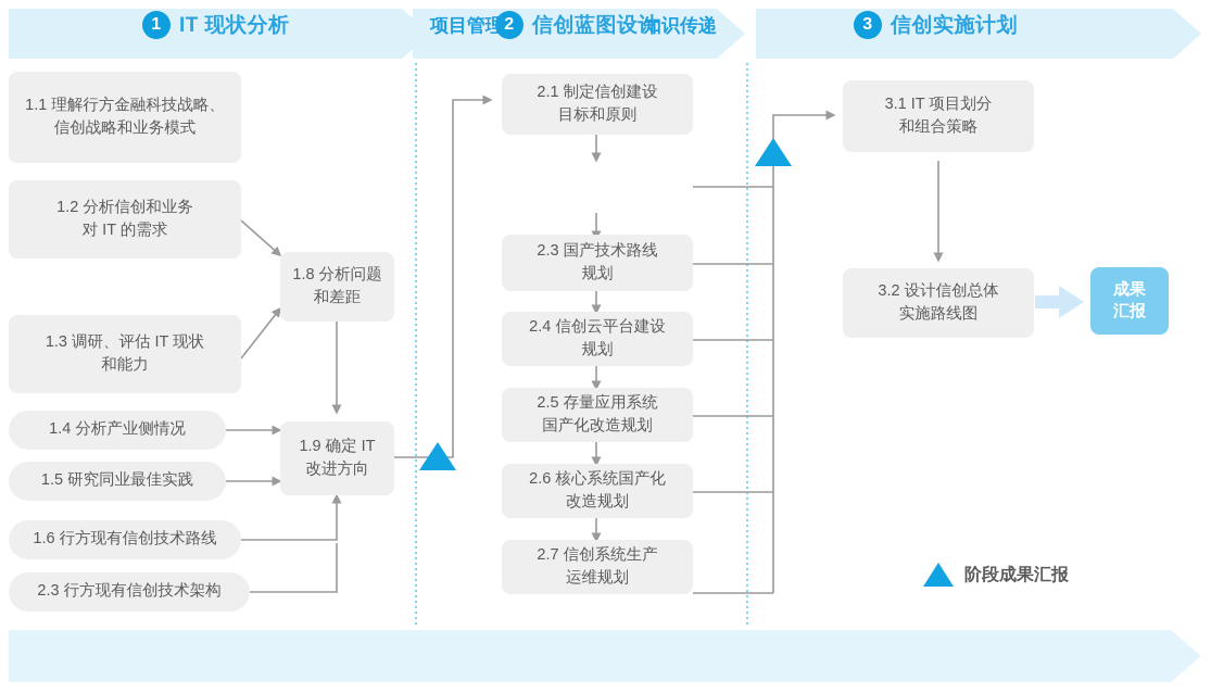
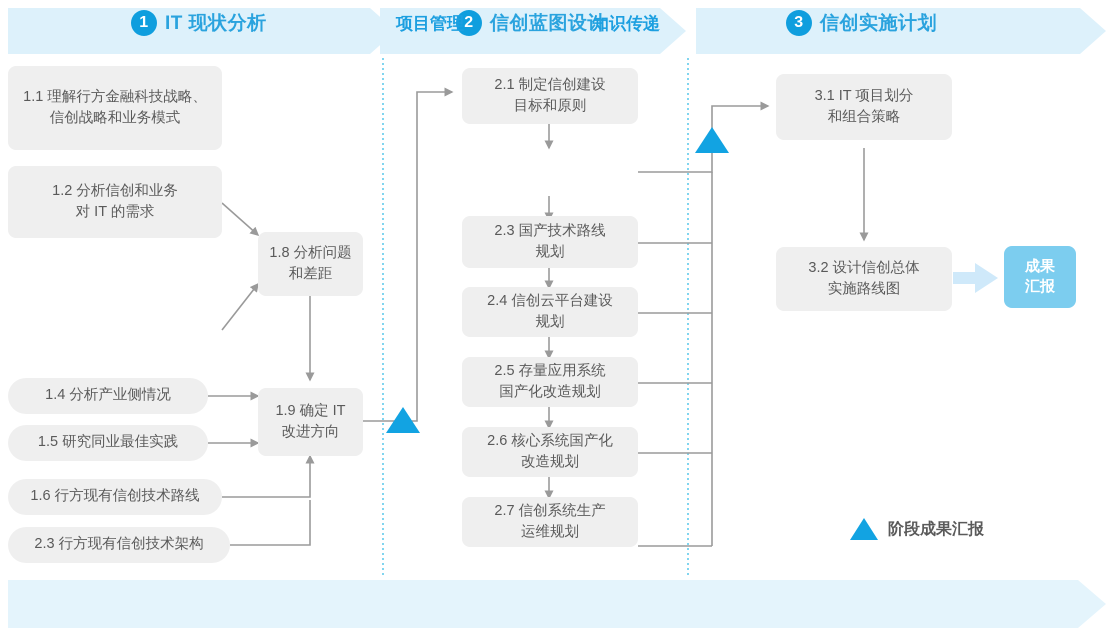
  1
  IT 现状分析
  2
  信创蓝图设计
  3
  信创实施计划
  1.1 理解行方金融科技战略、
  信创战略和业务模式
  1.2 分析信创和业务
  对 IT 的需求
- 1.3 调研、评估 IT 现状
- 和能力
  1.4 分析产业侧情况
  1.5 研究同业最佳实践
  1.6 行方现有信创技术路线
  2.3 行方现有信创技术架构
  1.8 分析问题
  和差距
  1.9 确定 IT
  改进方向
  2.1 制定信创建设
  目标和原则
  2.3 国产技术路线
  规划
  2.4 信创云平台建设
  规划
  2.5 存量应用系统
  国产化改造规划
  2.6 核心系统国产化
  改造规划
  2.7 信创系统生产
  运维规划
  3.1 IT 项目划分
  和组合策略
  3.2 设计信创总体
  实施路线图
  成果
  汇报
  阶段成果汇报
  项目管理
  知识传递
